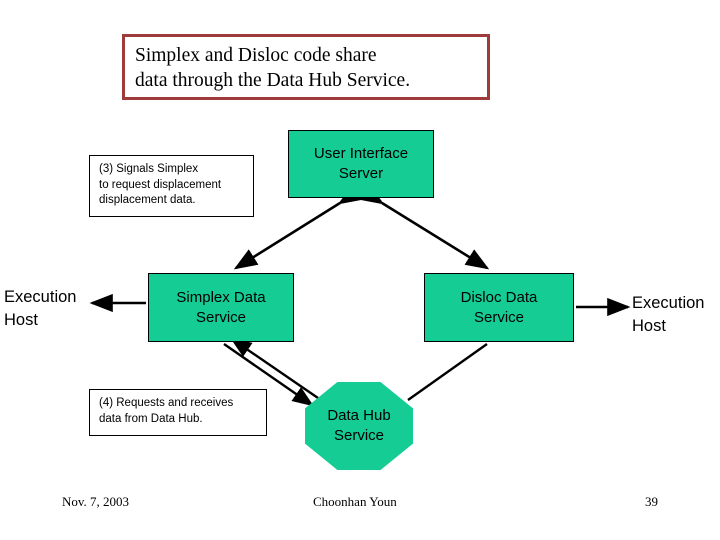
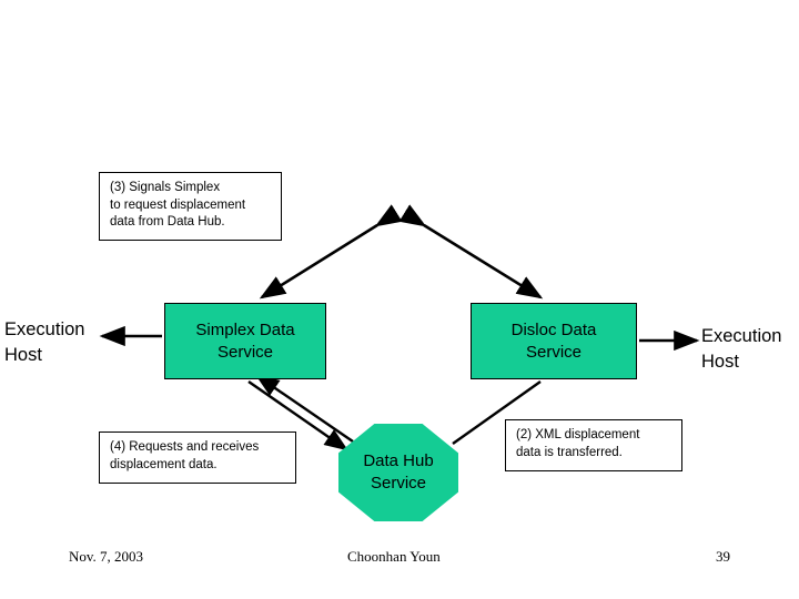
- Simplex and Disloc code share
- data through the Data Hub Service.
- User Interface
- Server
  Simplex Data
  Service
  Disloc Data
  Service
  Data Hub
  Service
  (3) Signals Simplex
  to request displacement
- displacement data.
+ data from Data Hub.
  (4) Requests and receives
- data from Data Hub.
+ displacement data.
+ (2) XML displacement
+ data is transferred.
  Execution
  Host
  Execution
  Host
  Nov. 7, 2003
  Choonhan Youn
  39
